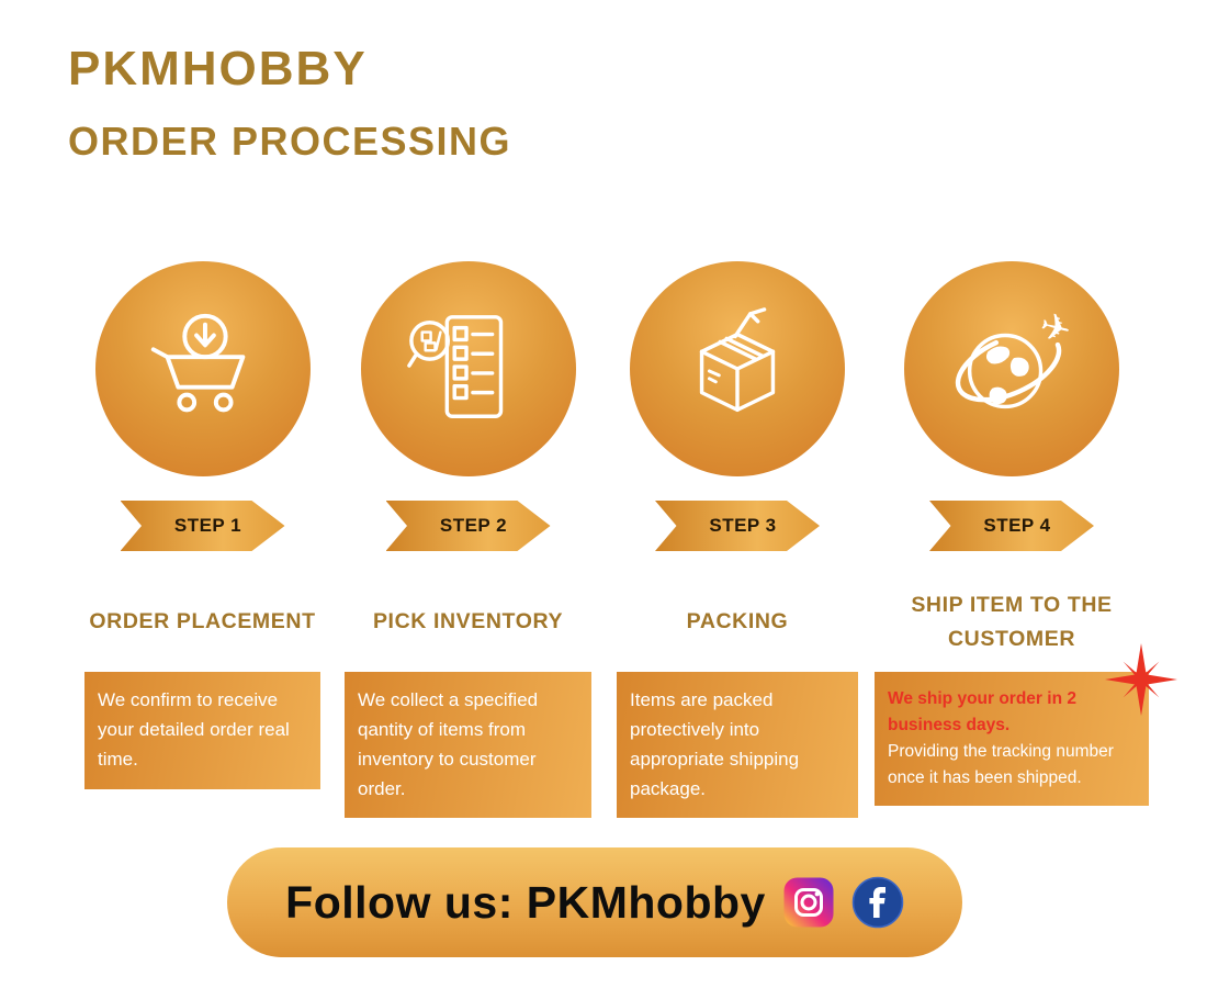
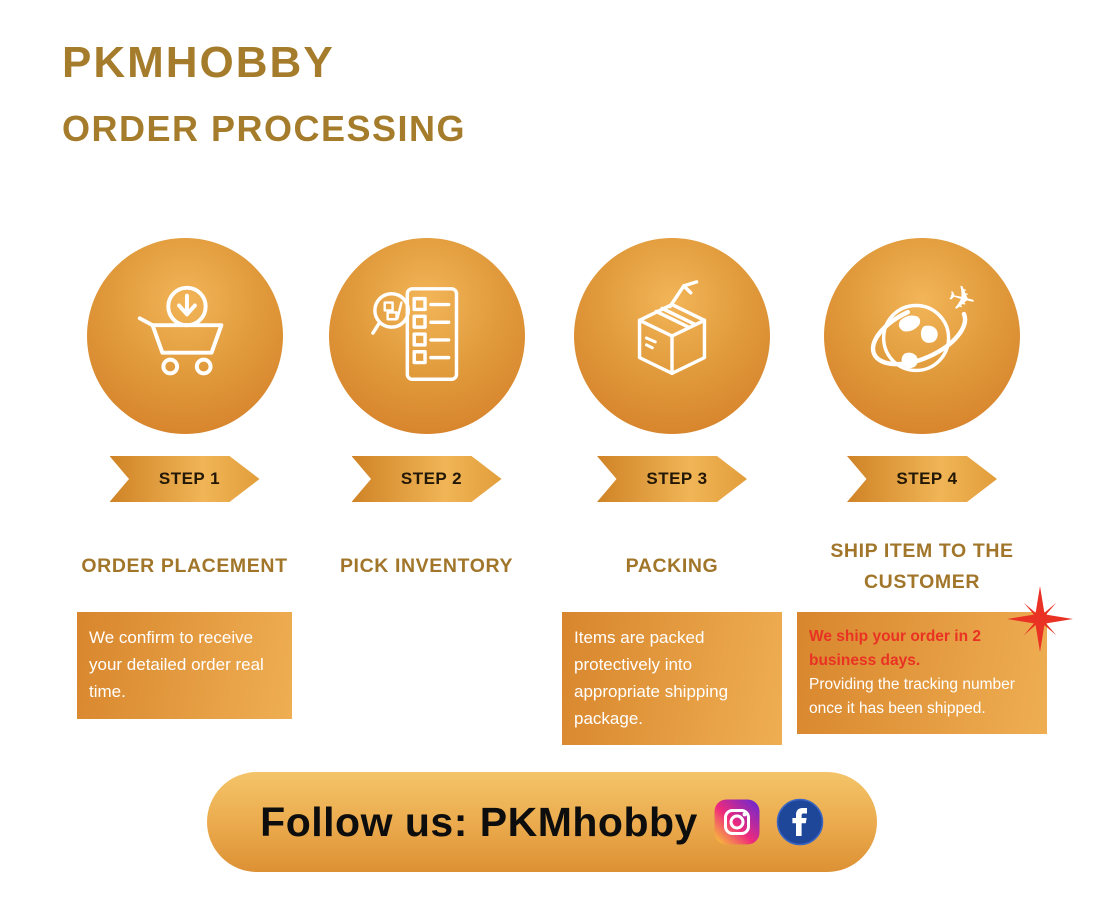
  PKMHOBBY
  ORDER PROCESSING
  STEP 1
  ORDER PLACEMENT
  We confirm to receive your detailed order real time.
  STEP 2
  PICK INVENTORY
- We collect a specified qantity of items from inventory to customer order.
  STEP 3
  PACKING
  Items are packed protectively into appropriate shipping package.
  STEP 4
  SHIP ITEM TO THE CUSTOMER
  We ship your order in 2 business days.
  Providing the tracking number once it has been shipped.
  Follow us: PKMhobby
